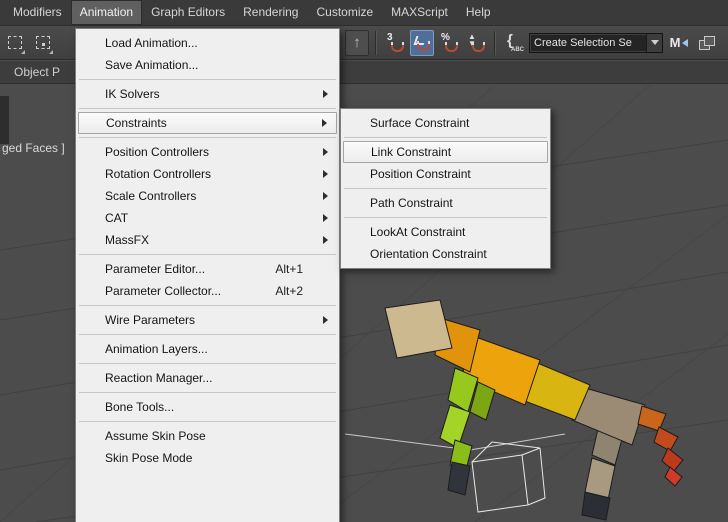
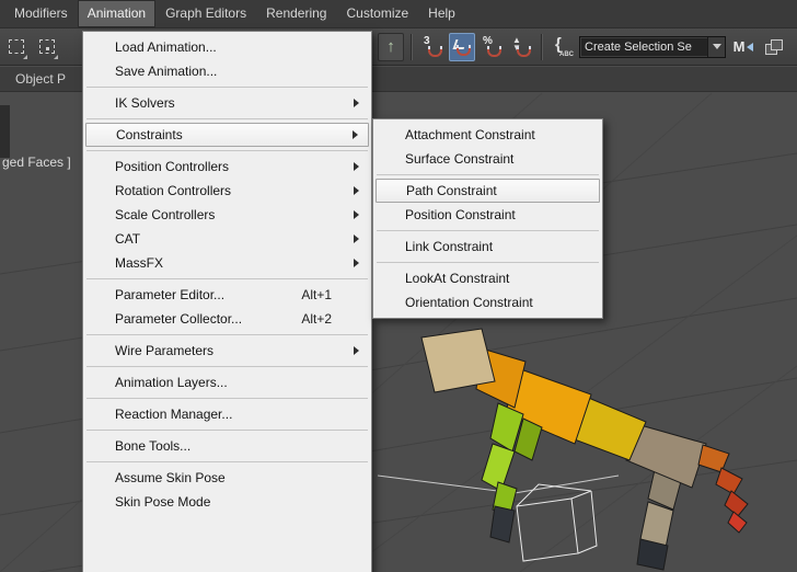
  ged Faces ]
  Modifiers
  Animation
  Graph Editors
  Rendering
  Customize
- MAXScript
  Help
  ↑
  3
  %
  ▲
  {
  Create Selection Se
  M
  Object P
  Load Animation...
  Save Animation...
  IK Solvers
  Constraints
  Position Controllers
  Rotation Controllers
  Scale Controllers
  CAT
  MassFX
  Parameter Editor...
  Alt+1
  Parameter Collector...
  Alt+2
  Wire Parameters
  Animation Layers...
  Reaction Manager...
  Bone Tools...
  Assume Skin Pose
  Skin Pose Mode
+ Attachment Constraint
  Surface Constraint
- Link Constraint
+ Path Constraint
  Position Constraint
- Path Constraint
+ Link Constraint
  LookAt Constraint
  Orientation Constraint
